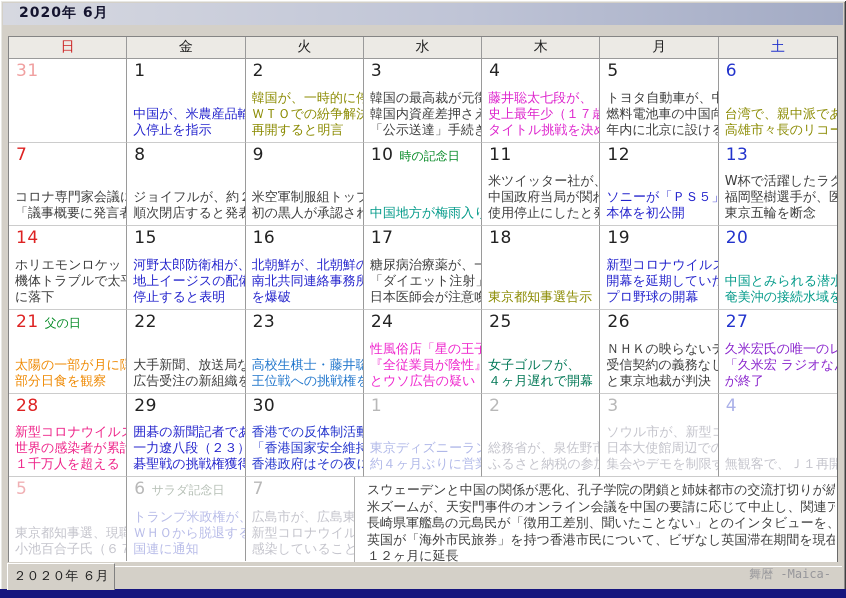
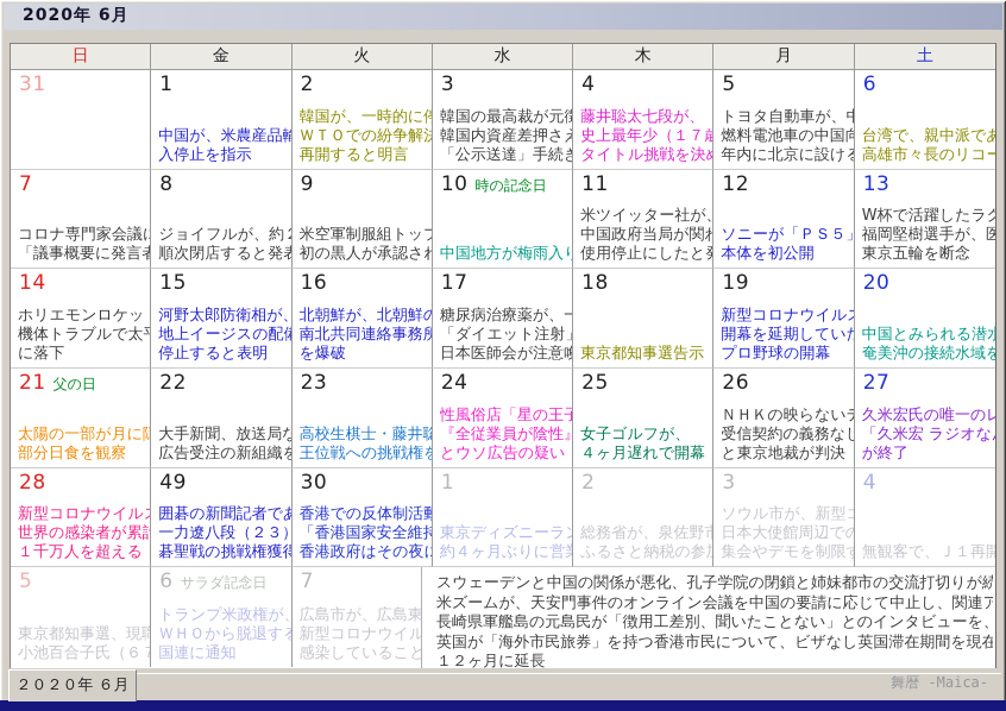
  2020年 6月
  日
  金
  火
  水
  木
  月
  土
  31
  1
  中国が、米農産品輸
  入停止を指示
  2
  韓国が、一時的に停
  ＷＴＯでの紛争解決
  再開すると明言
  3
  韓国の最高裁が元徴
  韓国内資産差押さえ
  「公示送達」手続き
  4
  藤井聡太七段が、
  史上最年少（１７歳
  タイトル挑戦を決
  5
  トヨタ自動車が、
  燃料電池車の中国向
  年内に北京に設け
  6
  台湾で、親中派であ
  高雄市々長のリコー
  7
  コロナ専門家会議
  「議事概要に発言者
  8
  ジョイフルが、約
  順次閉店すると発
  9
  米空軍制服組トップ
  初の黒人が承認さ
  10
  時の記念日
  中国地方が梅雨入り
  11
  米ツイッター社が
  中国政府当局が関わ
  使用停止にしたと
  12
  ソニーが「ＰＳ５
  本体を初公開
  13
  W杯で活躍したラグ
  福岡堅樹選手が、医
  東京五輪を断念
  14
  ホリエモンロケッ
  機体トラブルで太
  に落下
  15
  河野太郎防衛相が、
  地上イージスの配
  停止すると表明
  16
  北朝鮮が、北朝鮮の
  南北共同連絡事務所
  を爆破
  17
  糖尿病治療薬が、一
  「ダイエット注射
  日本医師会が注意喚
  18
  東京都知事選告示
  19
  新型コロナウイル
  開幕を延期してい
  プロ野球の開幕
  20
  中国とみられる潜水
  奄美沖の接続水域を
  21
  父の日
  太陽の一部が月に
  部分日食を観察
  22
  大手新聞、放送局な
  広告受注の新組織を
  23
  高校生棋士・藤井聡
  王位戦への挑戦権を
  24
  性風俗店「星の王子
  『全従業員が陰性』
  とウソ広告の疑い
  25
  女子ゴルフが、
  ４ヶ月遅れで開幕
  26
  ＮＨＫの映らない
  受信契約の義務なし
  と東京地裁が判決
  27
  久米宏氏の唯一のレ
  「久米宏 ラジオな
  が終了
  28
  新型コロナウイル
  世界の感染者が累計
  １千万人を超える
- 29
+ 49
  囲碁の新聞記者であ
  一力遼八段（２３）
  碁聖戦の挑戦権獲得
  30
  香港での反体制活動
  「香港国家安全維持
  香港政府はその夜
  1
  東京ディズニーラ
  約４ヶ月ぶりに営
  2
  総務省が、泉佐野市
  ふるさと納税の参
  3
  ソウル市が、新型
  日本大使館周辺での
  集会やデモを制限
  4
  無観客で、Ｊ１再開
  5
  東京都知事選、現職
  小池百合子氏（６７
  6
  サラダ記念日
  トランプ米政権が
  ＷＨＯから脱退す
  国連に通知
  7
  広島市が、広島東
  新型コロナウイル
  感染していること
  スウェーデンと中国の関係が悪化、孔子学院の閉鎖と姉妹都市の交流打切りが続
  米ズームが、天安門事件のオンライン会議を中国の要請に応じて中止し、関連ア
  長崎県軍艦島の元島民が「徴用工差別、聞いたことない」とのインタビューを、
  英国が「海外市民旅券」を持つ香港市民について、ビザなし英国滞在期間を現在
  １２ヶ月に延長
  ２０２０年 ６月
  舞暦 -Maica-
